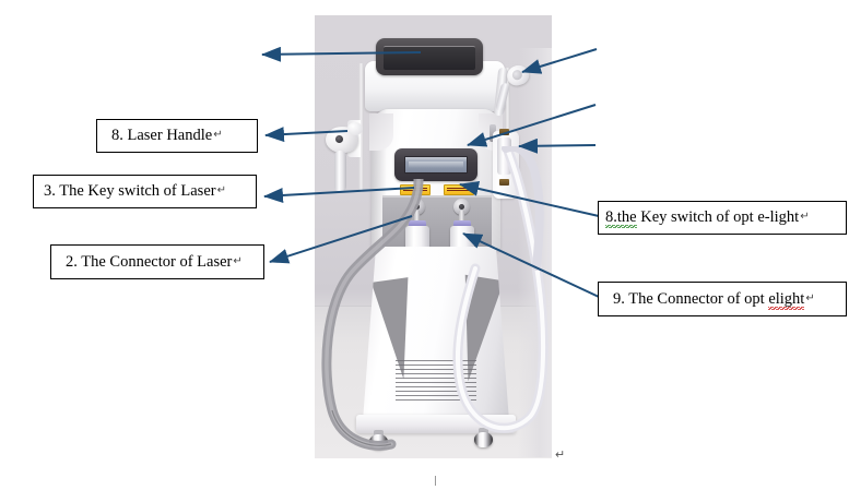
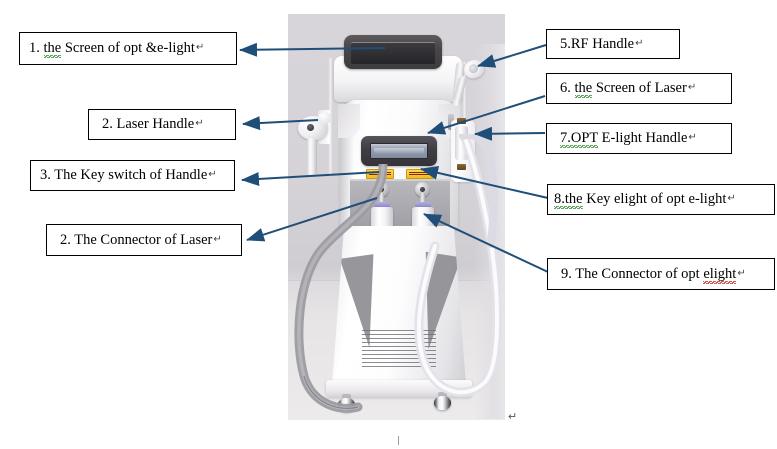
  ↵
+ 1. the Screen of opt &e-light↵
- 8. Laser Handle↵
+ 2. Laser Handle↵
- 3. The Key switch of Laser↵
+ 3. The Key switch of Handle↵
  2. The Connector of Laser↵
+ 5.RF Handle↵
+ 6. the Screen of Laser↵
+ 7.OPT E-light Handle↵
- 8.the Key switch of opt e-light↵
+ 8.the Key elight of opt e-light↵
  9. The Connector of opt elight↵
